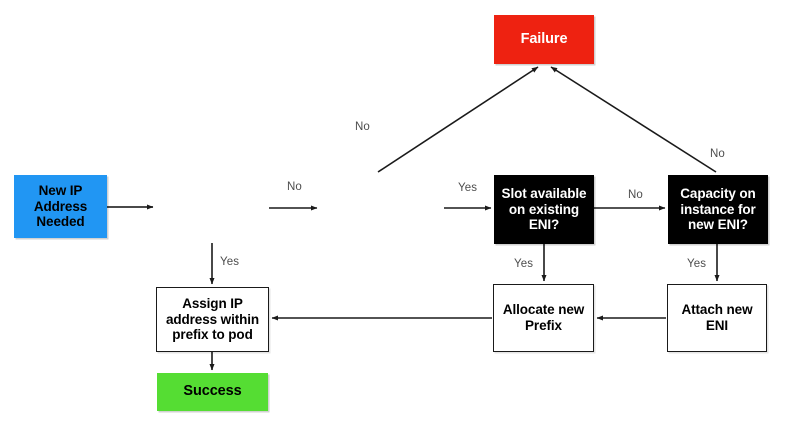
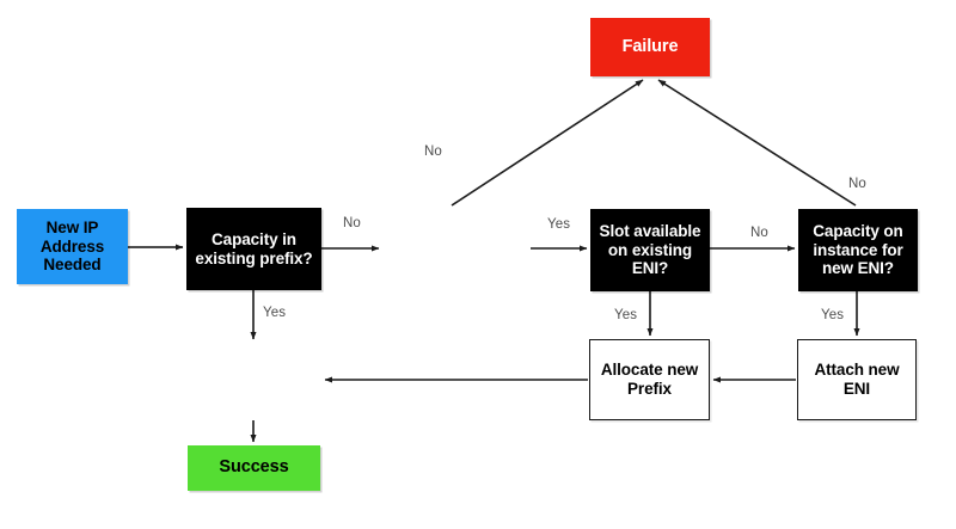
  New IP
  Address
  Needed
+ Capacity in
+ existing prefix?
  Slot available
  on existing
  ENI?
  Capacity on
  instance for
  new ENI?
  Failure
- Assign IP
- address within
- prefix to pod
  Success
  Allocate new
  Prefix
  Attach new
  ENI
  No
  Yes
  No
  Yes
  Yes
  No
  No
  Yes
